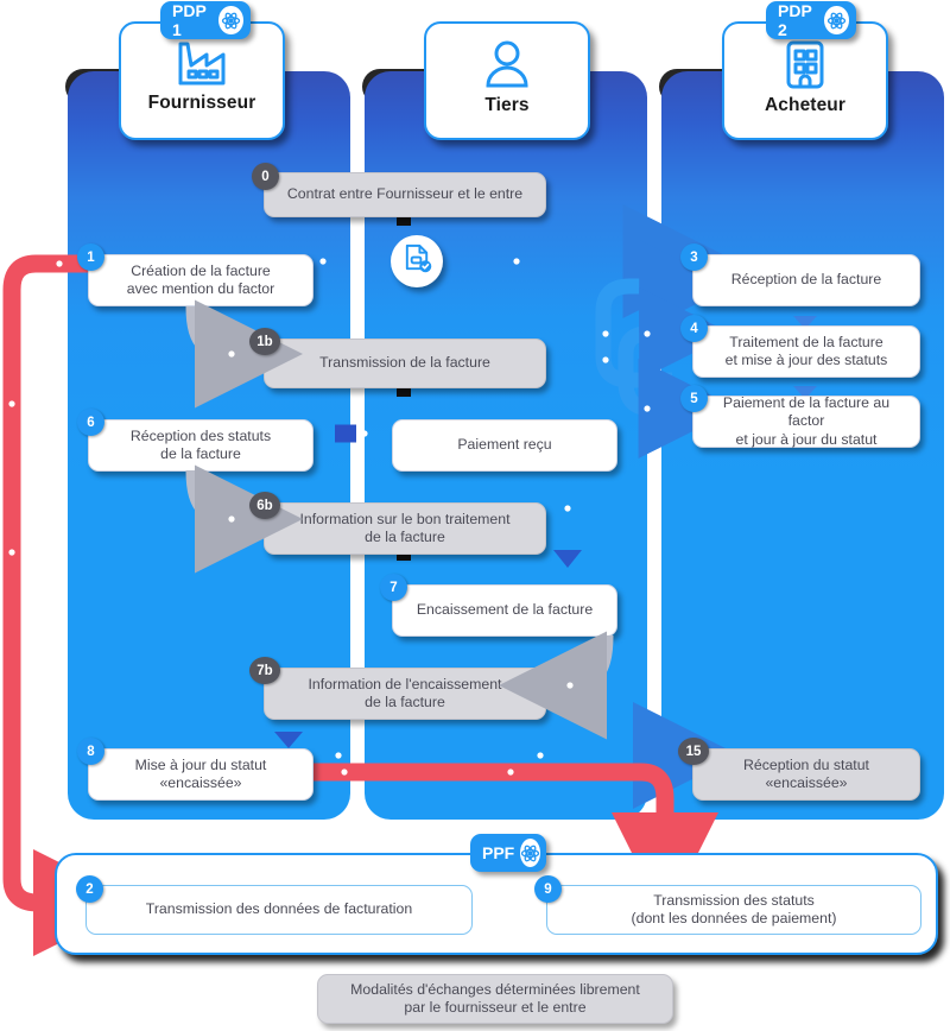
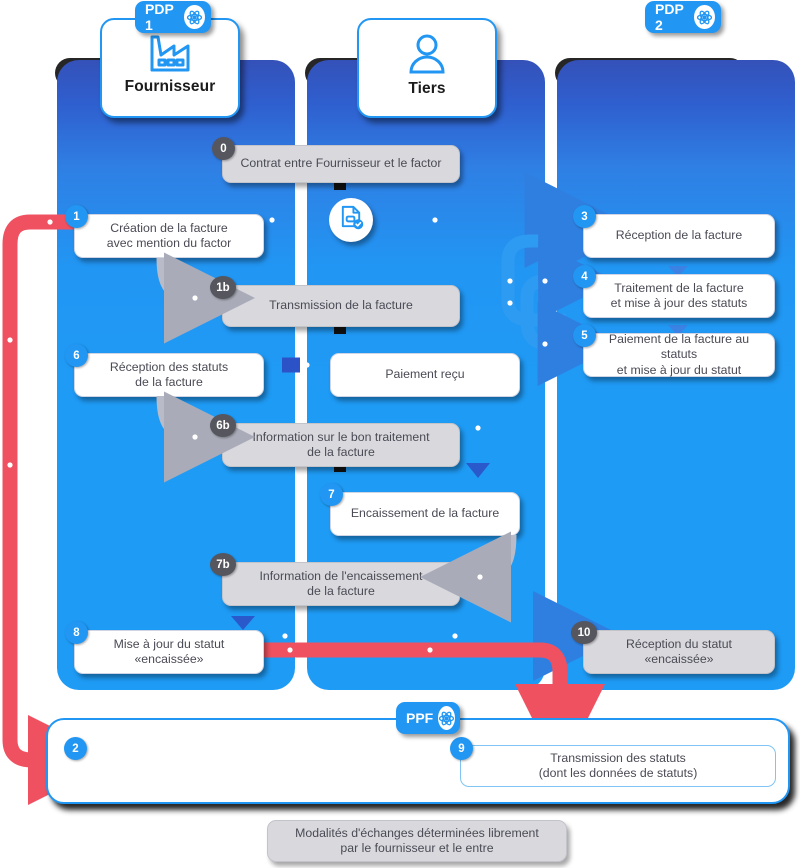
  Fournisseur
  Tiers
- Acheteur
  PDP 1
  PDP 2
- Contrat entre Fournisseur et le entre
+ Contrat entre Fournisseur et le factor
  0
  Création de la facture
  avec mention du factor
  1
  Transmission de la facture
  1b
  Réception de la facture
  3
  Traitement de la facture
  et mise à jour des statuts
  4
- Paiement de la facture au factor
+ Paiement de la facture au statuts
- et jour à jour du statut
+ et mise à jour du statut
  5
  Réception des statuts
  de la facture
  6
  Paiement reçu
  Information sur le bon traitement
  de la facture
  6b
  Encaissement de la facture
  7
  Information de l'encaissement
  de la facture
  7b
  Mise à jour du statut
  «encaissée»
  8
  Réception du statut
  «encaissée»
- 15
+ 10
  PPF
- Transmission des données de facturation
  2
  Transmission des statuts
- (dont les données de paiement)
+ (dont les données de statuts)
  9
  Modalités d'échanges déterminées librement
  par le fournisseur et le entre
